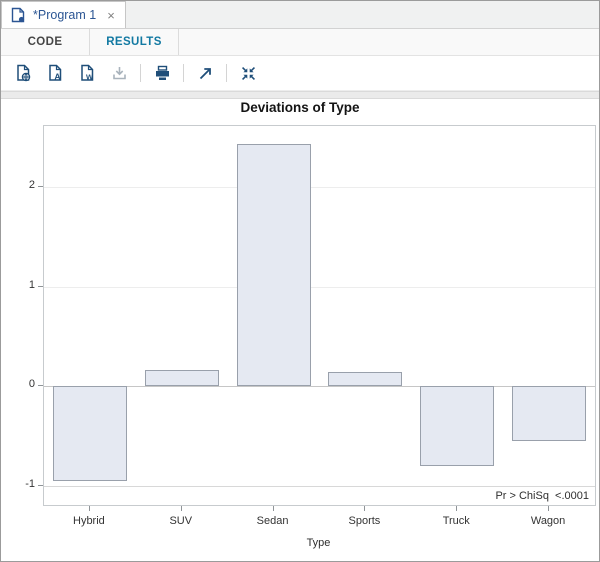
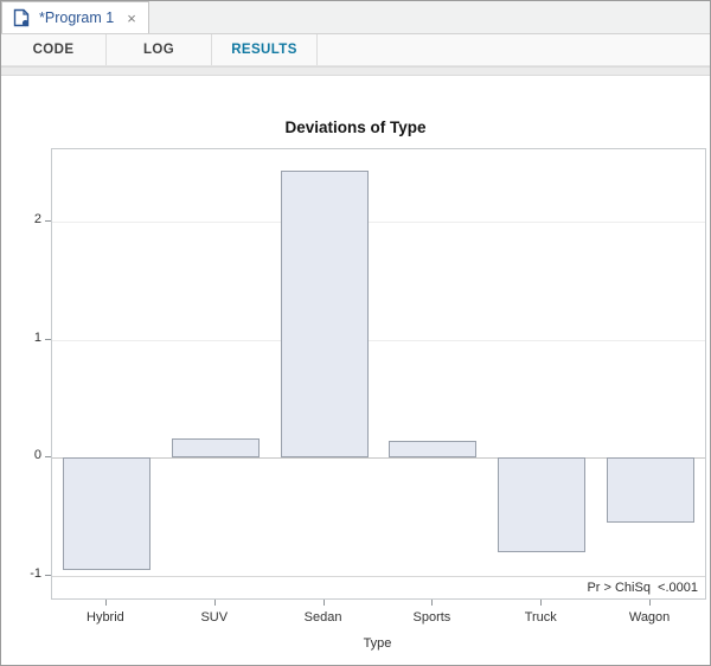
  *Program 1
  ×
  CODE
+ LOG
  RESULTS
- A
- W
  Deviations of Type
  Pr > ChiSq <.0001
  -1
  0
  1
  2
  Hybrid
  SUV
  Sedan
  Sports
  Truck
  Wagon
  Type
